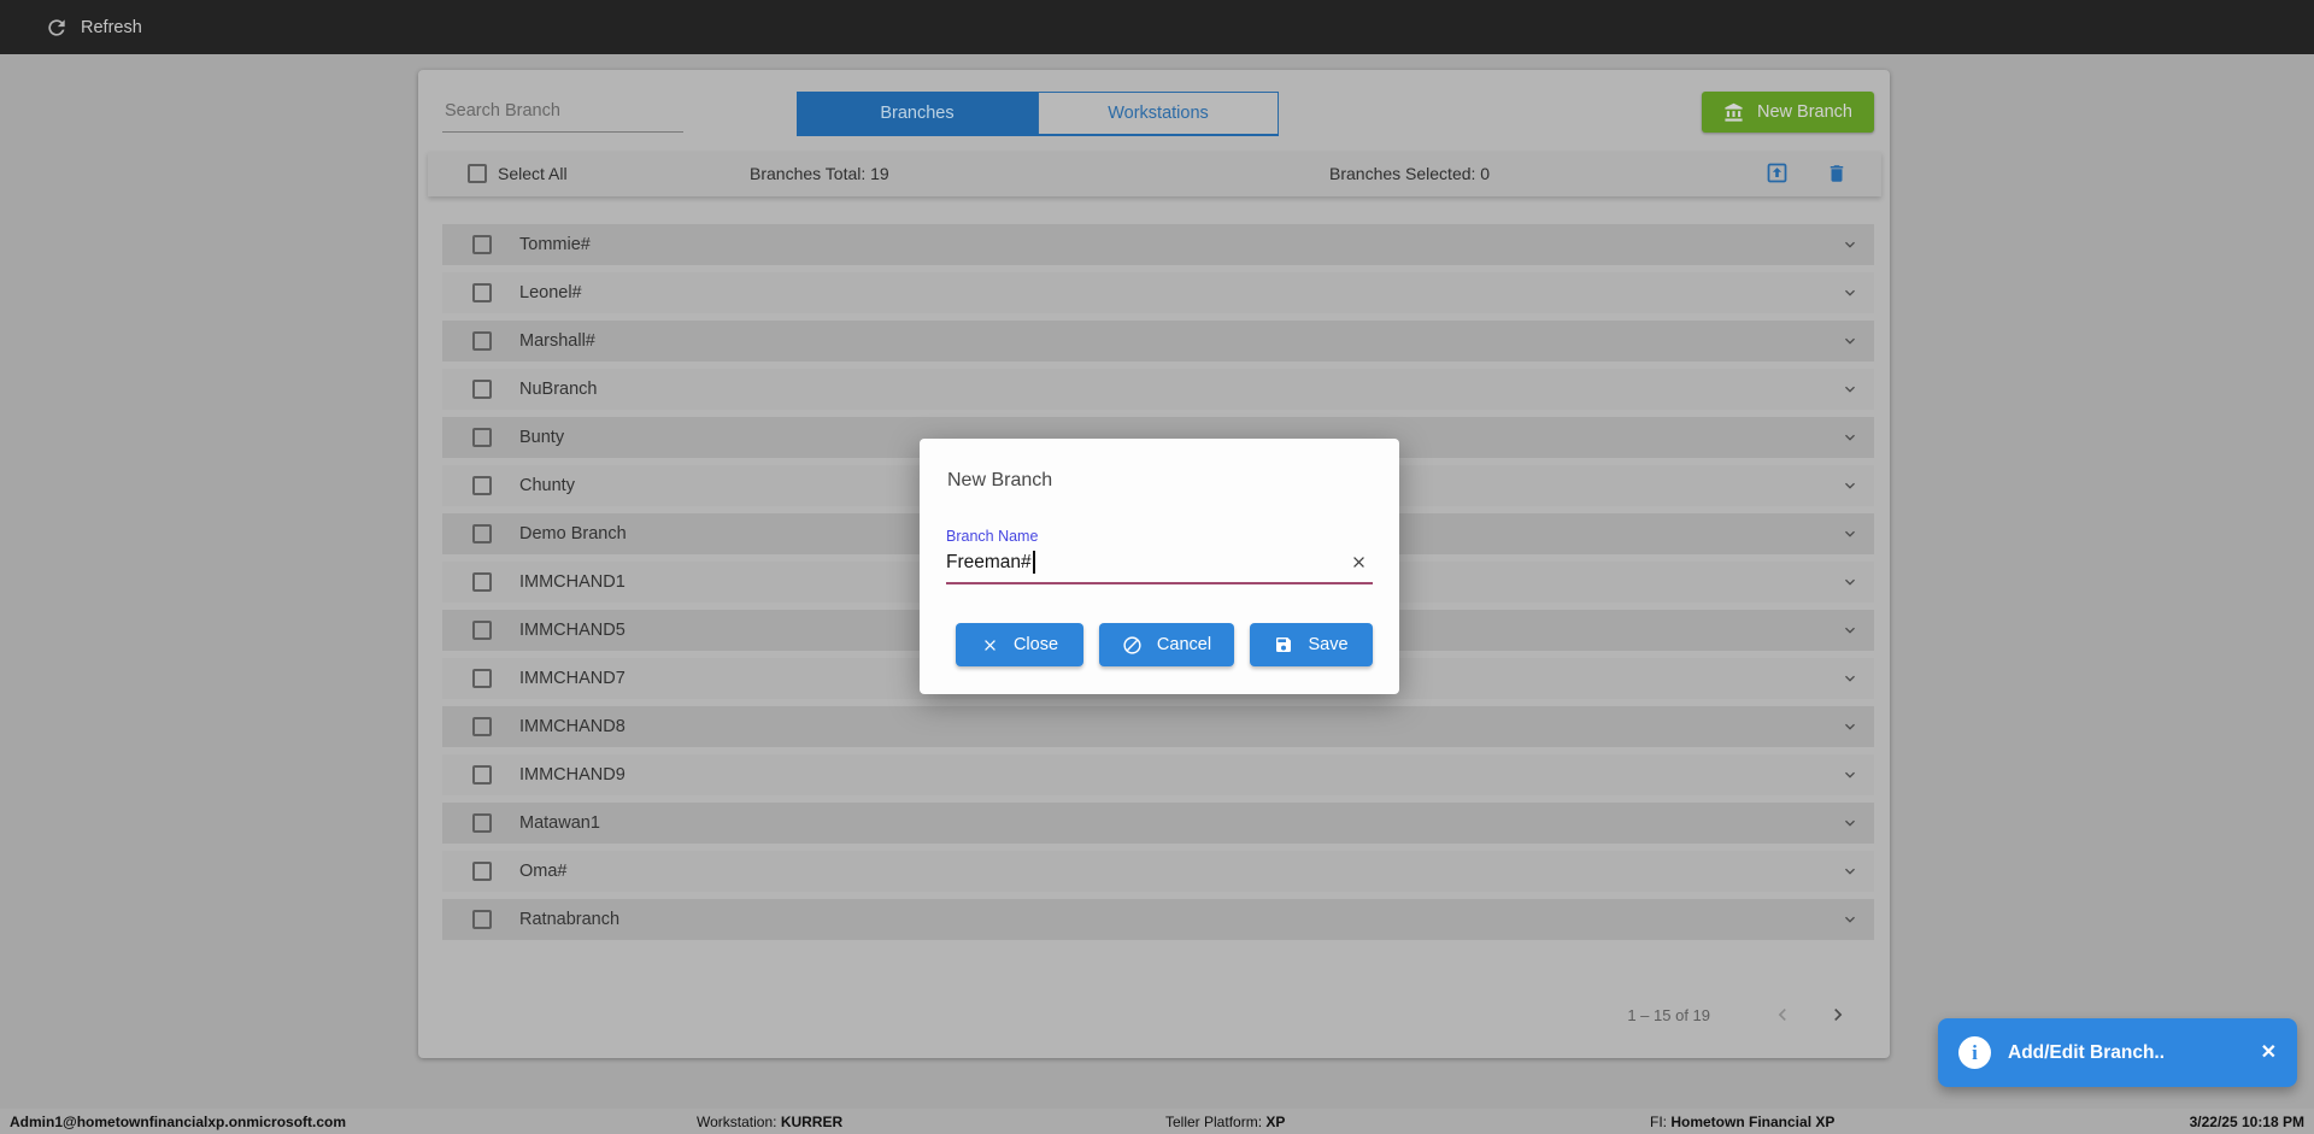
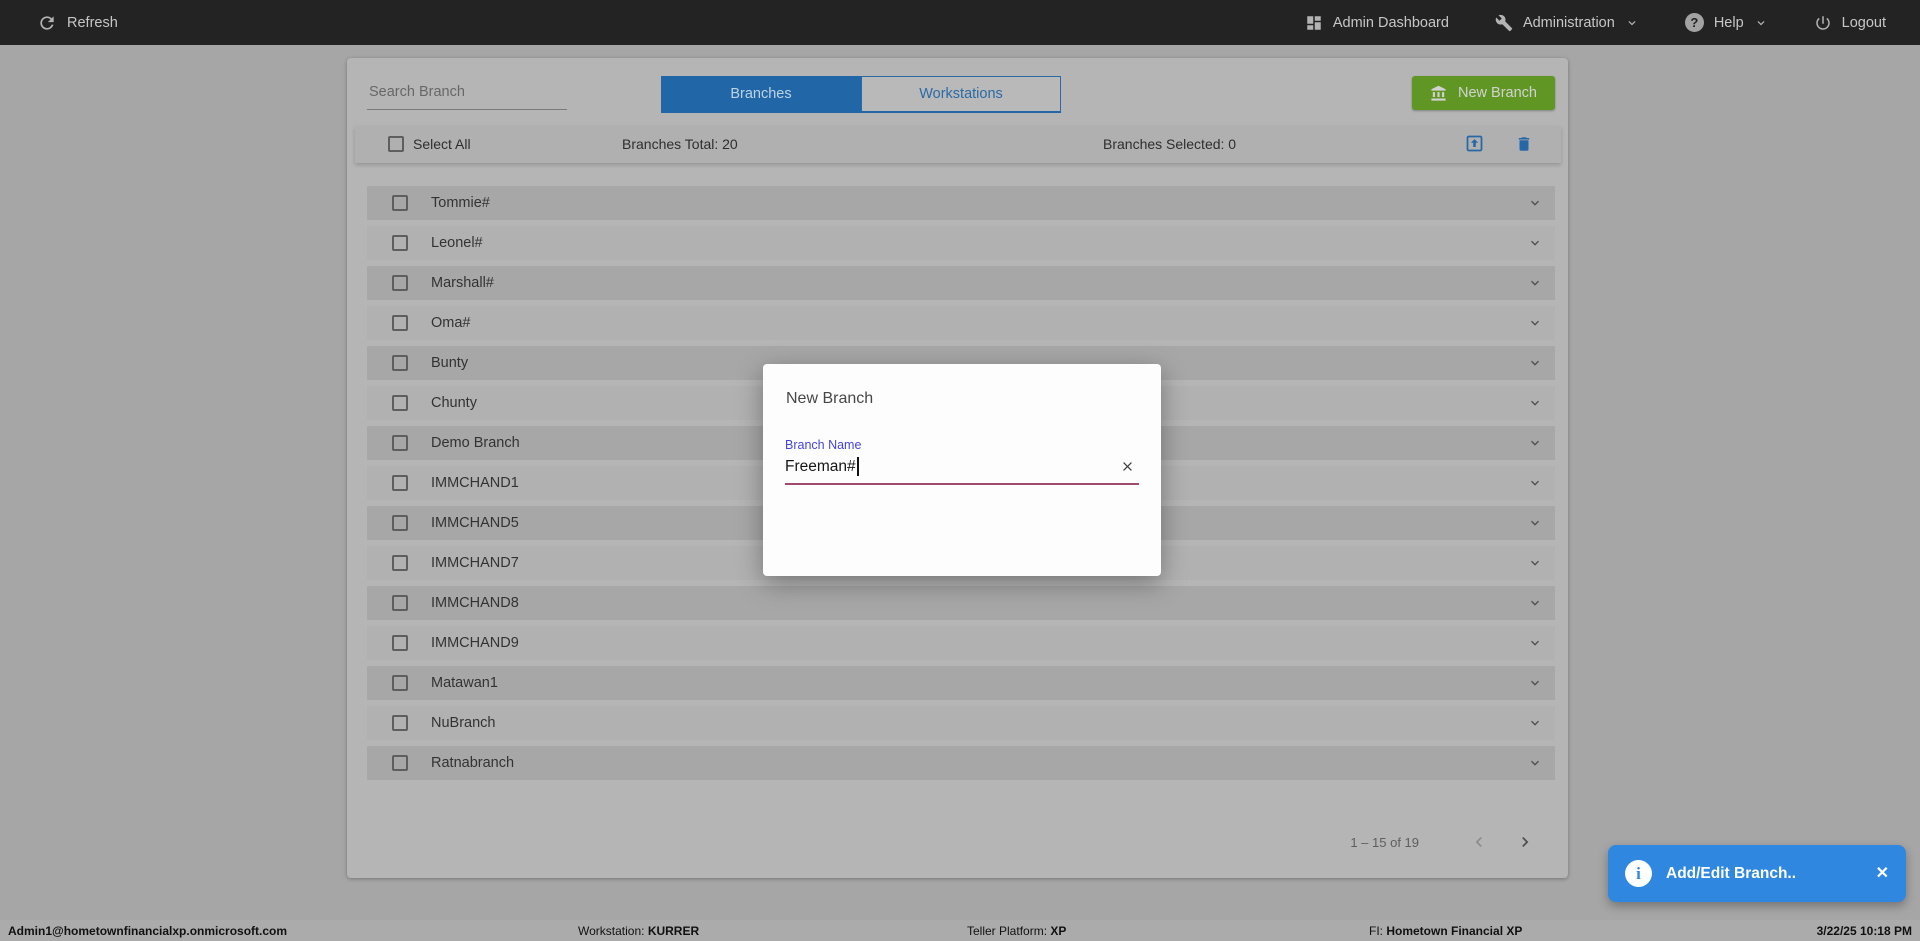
  Refresh
+ Admin Dashboard
+ Administration
+ ?
+ Help
+ Logout
  Search Branch
  Branches
  Workstations
  New Branch
  Select All
- Branches Total: 19
+ Branches Total: 20
  Branches Selected: 0
  Tommie#
  Leonel#
  Marshall#
- NuBranch
+ Oma#
  Bunty
  Chunty
  Demo Branch
  IMMCHAND1
  IMMCHAND5
  IMMCHAND7
  IMMCHAND8
  IMMCHAND9
  Matawan1
- Oma#
+ NuBranch
  Ratnabranch
  1 – 15 of 19
  New Branch
  Branch Name
  Freeman#
- Close
- Cancel
- Save
  i
  Add/Edit Branch..
  ✕
  Admin1@hometownfinancialxp.onmicrosoft.com
  Workstation: KURRER
  Teller Platform: XP
  FI: Hometown Financial XP
  3/22/25 10:18 PM
